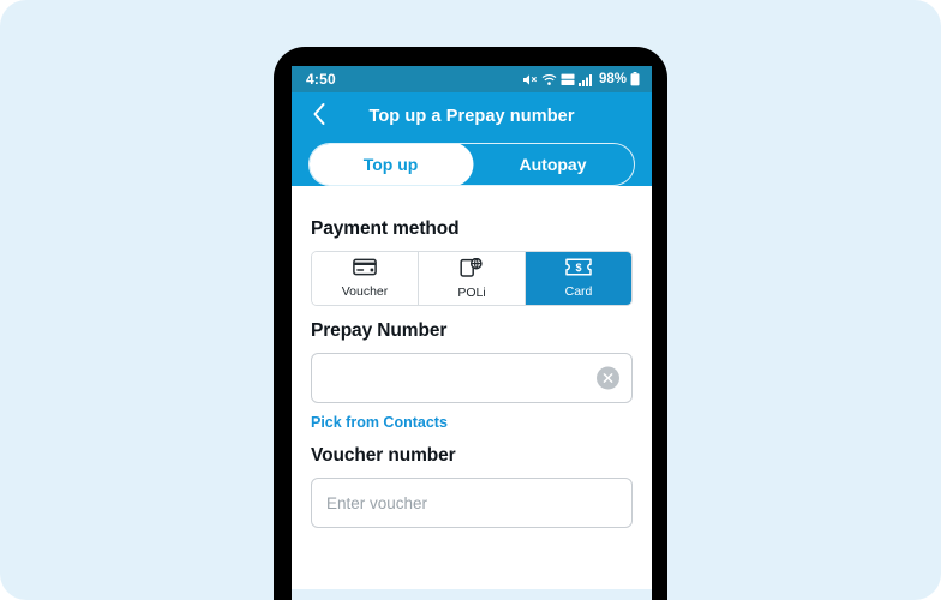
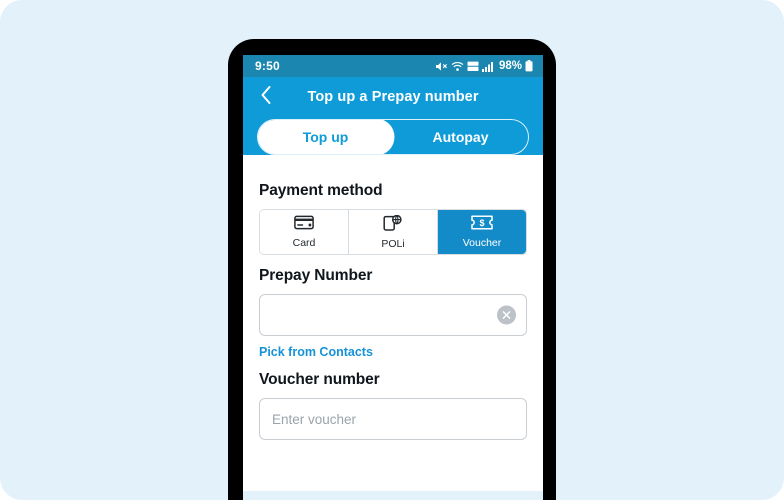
- 4:50
+ 9:50
  98%
  Top up a Prepay number
  Top up
  Autopay
  Payment method
- Voucher
+ Card
  POLi
  $
- Card
+ Voucher
  Prepay Number
  Pick from Contacts
  Voucher number
  Enter voucher
